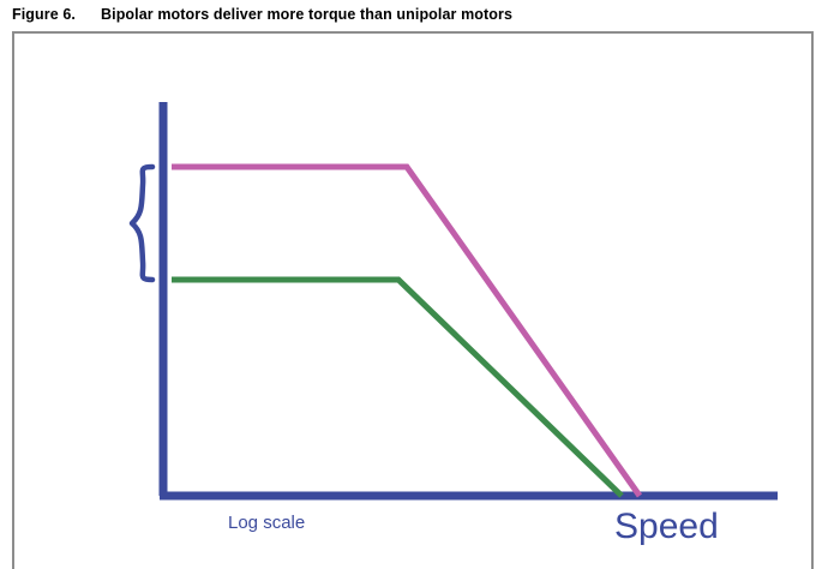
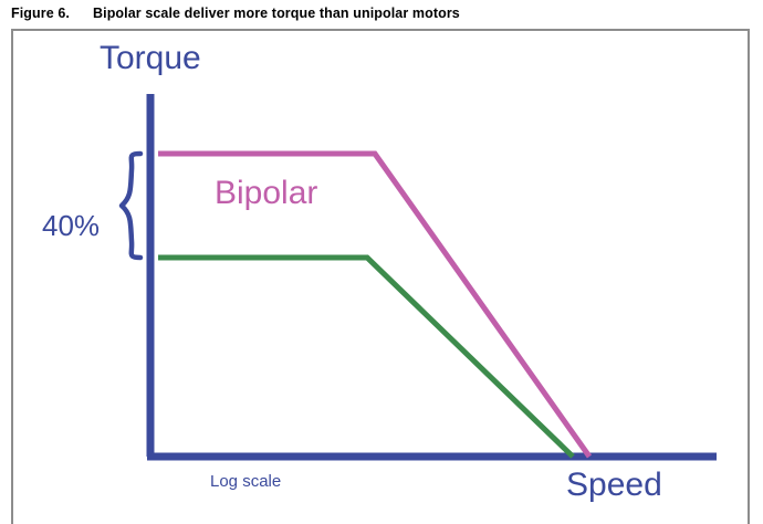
  Figure 6.
- Bipolar motors deliver more torque than unipolar motors
+ Bipolar scale deliver more torque than unipolar motors
+ Torque
+ 40%
+ Bipolar
  Log scale
  Speed
